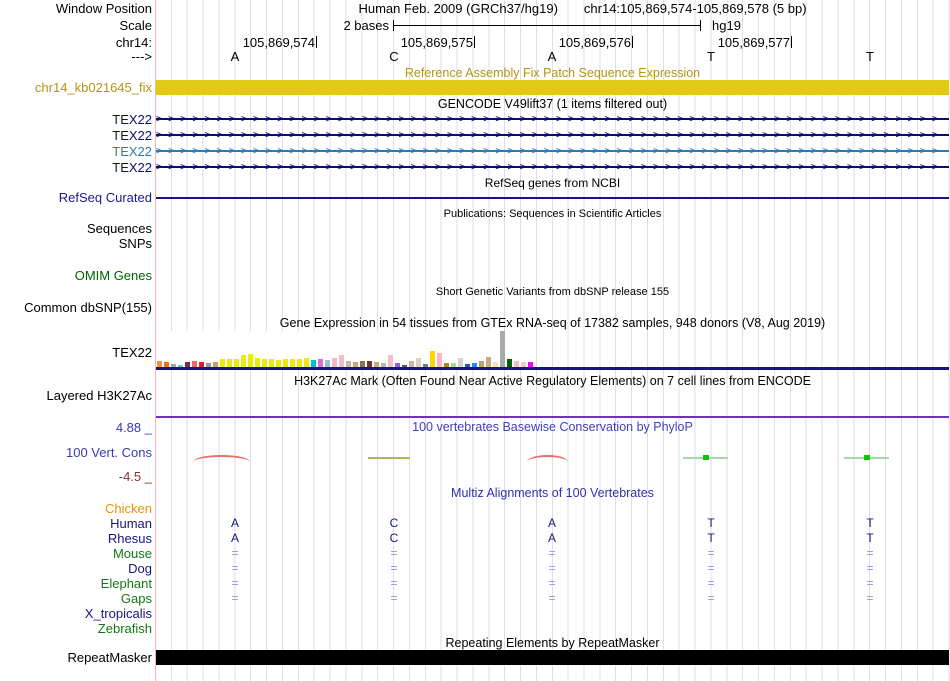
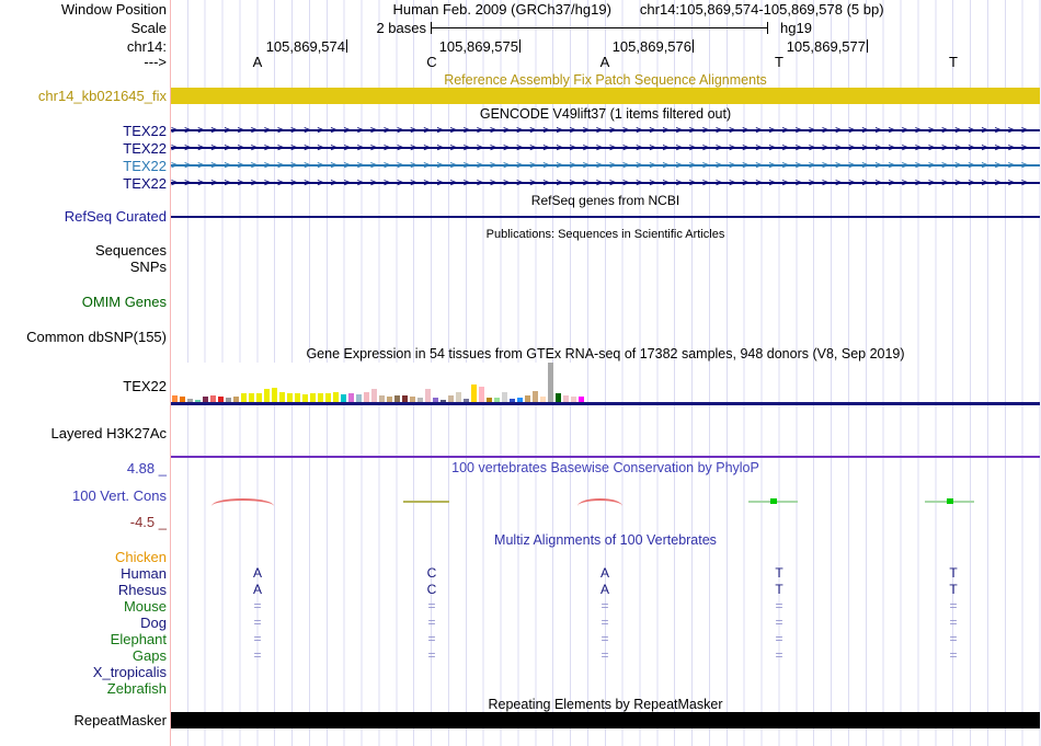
  Window Position
  Human Feb. 2009 (GRCh37/hg19) chr14:105,869,574-105,869,578 (5 bp)
  Scale
  2 bases
  hg19
  chr14:
  105,869,574
  105,869,575
  105,869,576
  105,869,577
  --->
  A
  C
  A
  T
  T
- Reference Assembly Fix Patch Sequence Expression
+ Reference Assembly Fix Patch Sequence Alignments
  chr14_kb021645_fix
  GENCODE V49lift37 (1 items filtered out)
  TEX22
  >>>>>>>>>>>>>>>>>>>>>>>>>>>>>>>>>>>>>>>>>>>>>>>>>>>>>>>>>>>>>>>>>
  TEX22
  >>>>>>>>>>>>>>>>>>>>>>>>>>>>>>>>>>>>>>>>>>>>>>>>>>>>>>>>>>>>>>>>>
  TEX22
  >>>>>>>>>>>>>>>>>>>>>>>>>>>>>>>>>>>>>>>>>>>>>>>>>>>>>>>>>>>>>>>>>
  TEX22
  >>>>>>>>>>>>>>>>>>>>>>>>>>>>>>>>>>>>>>>>>>>>>>>>>>>>>>>>>>>>>>>>>
  RefSeq genes from NCBI
  RefSeq Curated
  Publications: Sequences in Scientific Articles
  Sequences
  SNPs
  OMIM Genes
- Short Genetic Variants from dbSNP release 155
  Common dbSNP(155)
- Gene Expression in 54 tissues from GTEx RNA-seq of 17382 samples, 948 donors (V8, Aug 2019)
+ Gene Expression in 54 tissues from GTEx RNA-seq of 17382 samples, 948 donors (V8, Sep 2019)
  TEX22
- H3K27Ac Mark (Often Found Near Active Regulatory Elements) on 7 cell lines from ENCODE
  Layered H3K27Ac
  4.88 _
  100 vertebrates Basewise Conservation by PhyloP
  100 Vert. Cons
  -4.5 _
  Multiz Alignments of 100 Vertebrates
  Chicken
  Human
  A
  C
  A
  T
  T
  Rhesus
  A
  C
  A
  T
  T
  Mouse
  =
  =
  =
  =
  =
  Dog
  =
  =
  =
  =
  =
  Elephant
  =
  =
  =
  =
  =
  Gaps
  =
  =
  =
  =
  =
  X_tropicalis
  Zebrafish
  Repeating Elements by RepeatMasker
  RepeatMasker
